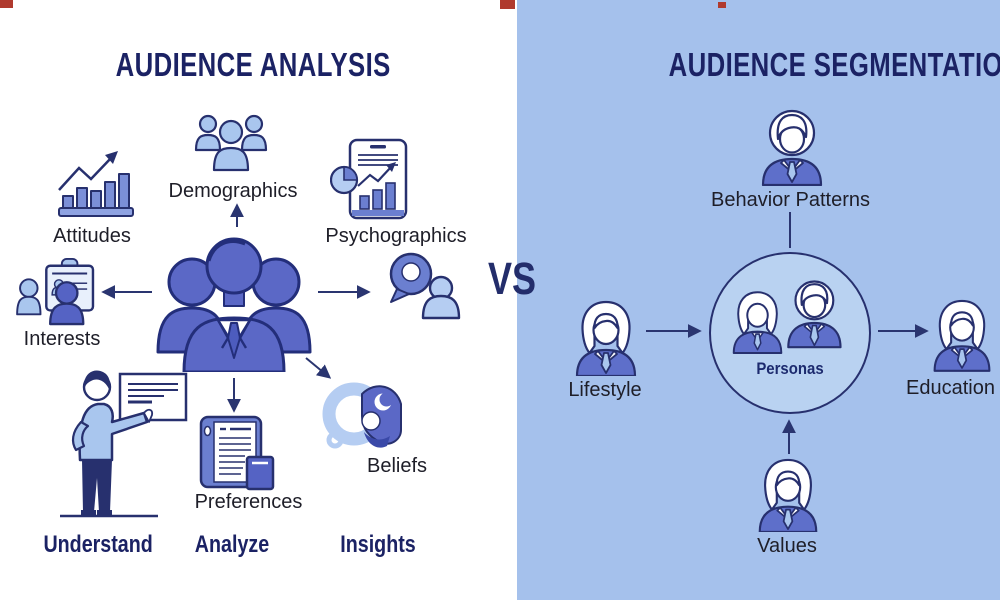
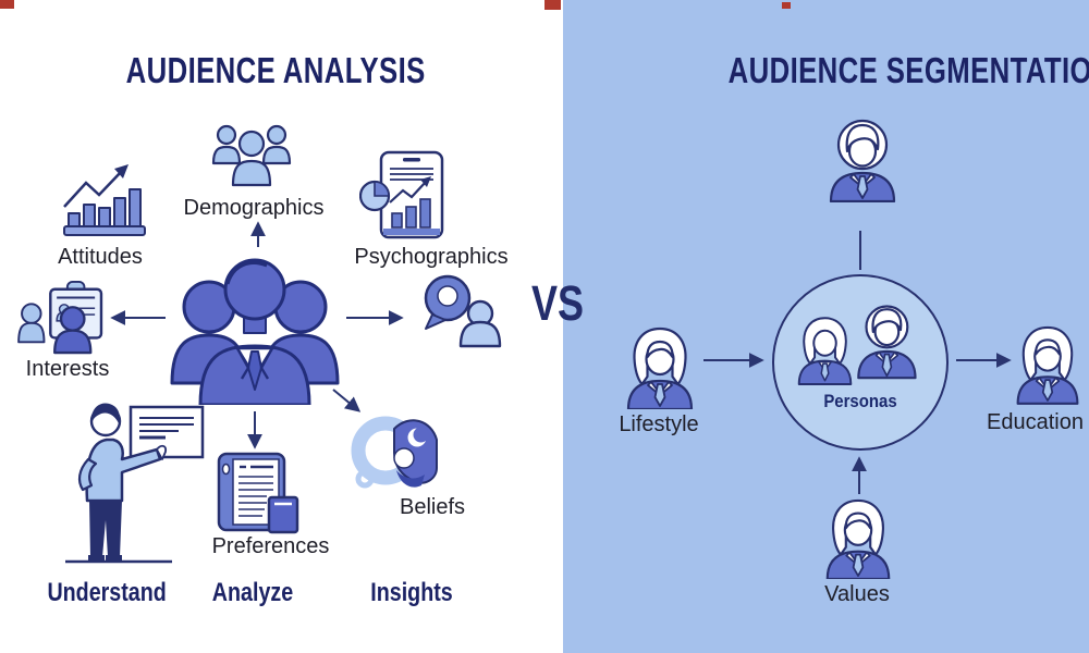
  AUDIENCE ANALYS
  AUDIENCE SEGMEN
  VS
  Personas
  Attitudes
  Demographics
  Psychographics
  Interests
  Preferences
  Beliefs
  Understand
  Analyze
  Insights
- Behavior Patterns
  Lifestyle
  Education
  Values
